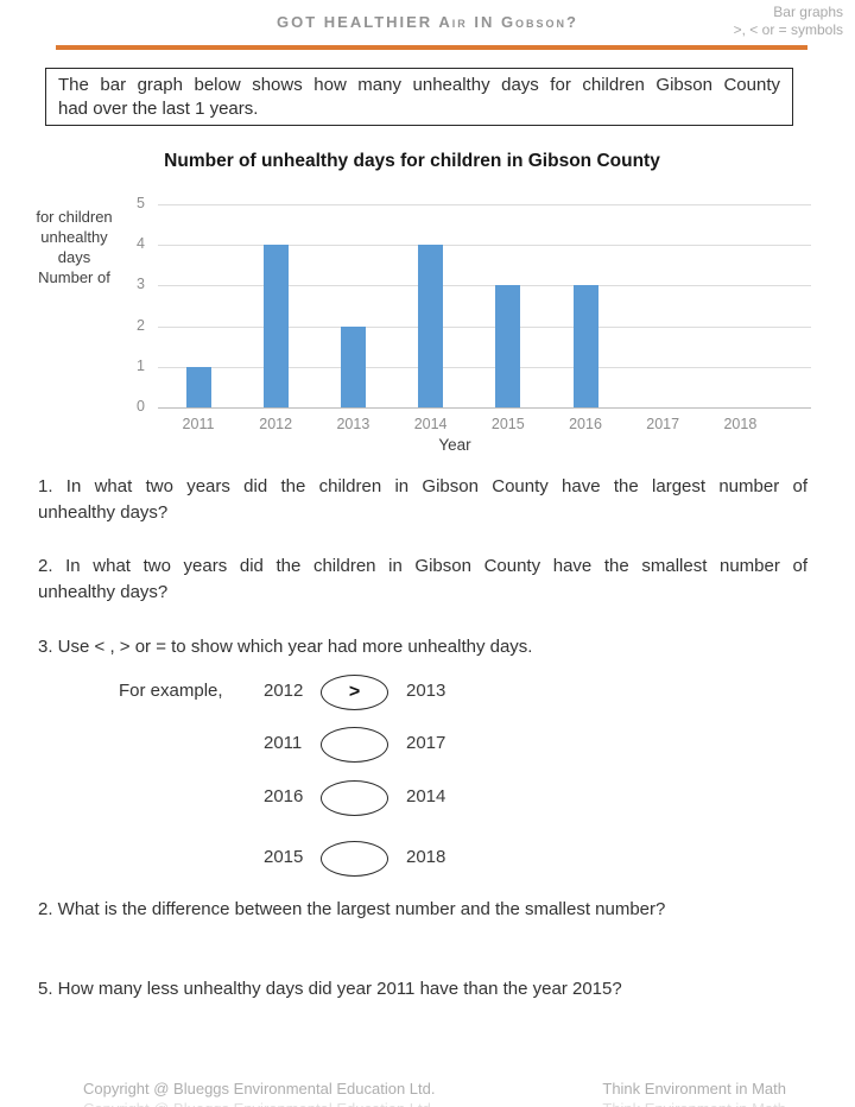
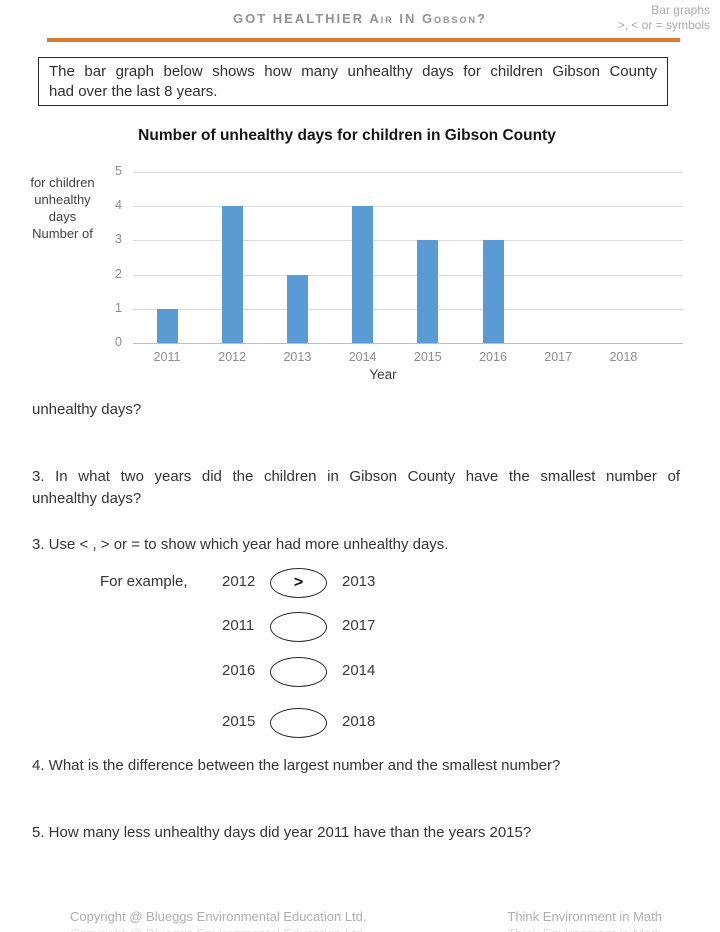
  GOT HEALTHIER Air IN Gobson?
  Bar graphs
  >, < or = symbols
  The bar graph below shows how many unhealthy days for children Gibson County
- had over the last 1 years.
+ had over the last 8 years.
  Number of unhealthy days for children in Gibson County
  for children
  unhealthy
  days
  Number of
  Year
  0
  1
  2
  3
  4
  5
  2011
  2012
  2013
  2014
  2015
  2016
  2017
  2018
- 1. In what two years did the children in Gibson County have the largest number of
  unhealthy days?
- 2. In what two years did the children in Gibson County have the smallest number of
+ 3. In what two years did the children in Gibson County have the smallest number of
  unhealthy days?
  3. Use < , > or = to show which year had more unhealthy days.
  For example,
  2012
  >
  2013
  2011
  2017
  2016
  2014
  2015
  2018
- 2. What is the difference between the largest number and the smallest number?
+ 4. What is the difference between the largest number and the smallest number?
- 5. How many less unhealthy days did year 2011 have than the year 2015?
+ 5. How many less unhealthy days did year 2011 have than the years 2015?
  Copyright @ Blueggs Environmental Education Ltd.
  Think Environment in Math
